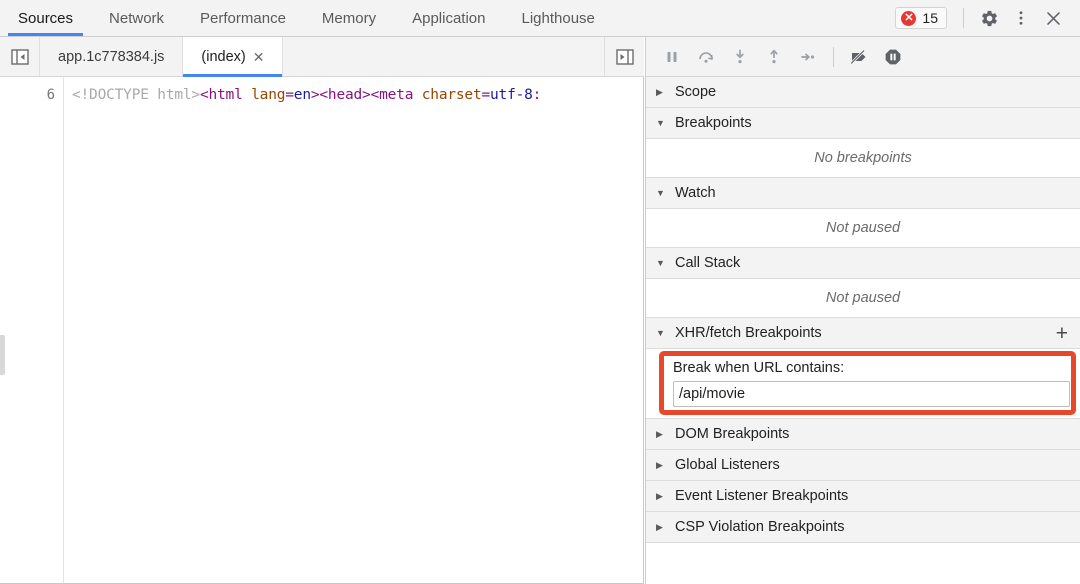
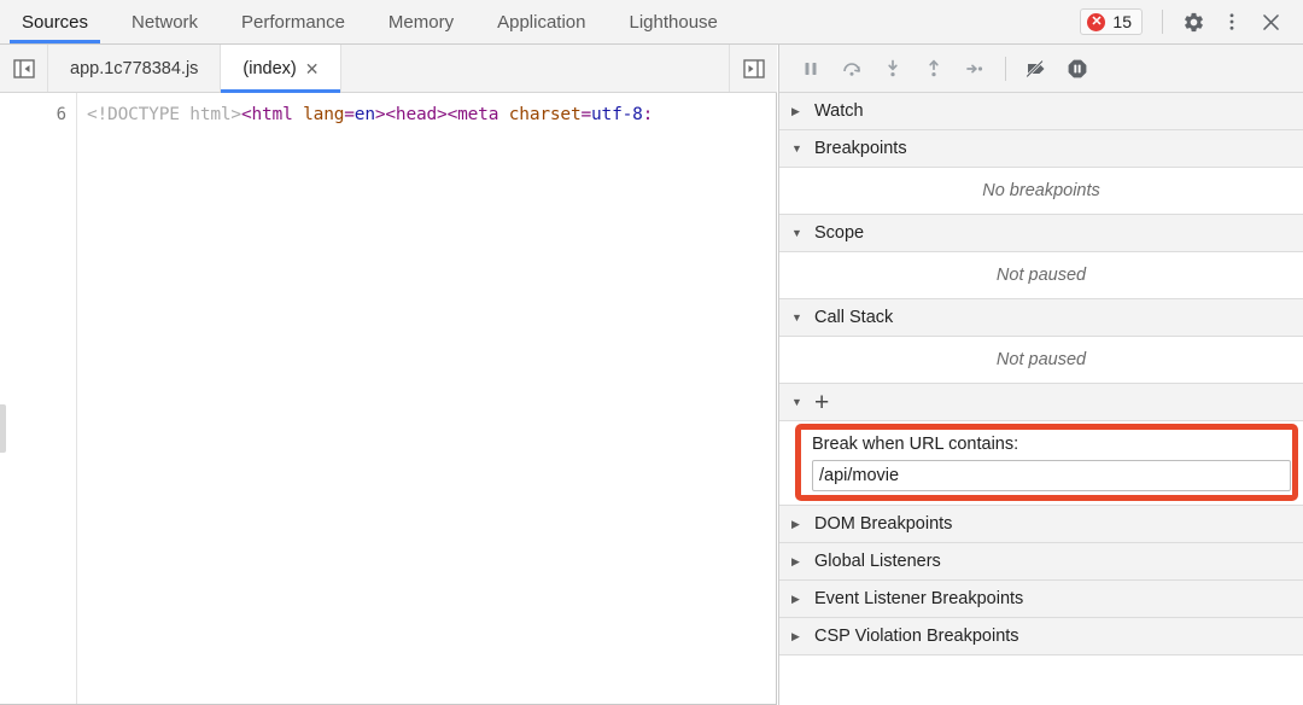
  Sources
  Network
  Performance
  Memory
  Application
  Lighthouse
  ✕
  15
  app.1c778384.js
  (index)
  ✕
  6
  <!DOCTYPE html><html lang=en><head><meta charset=utf-8:
  ▶
- Scope
+ Watch
  ▼
  Breakpoints
  No breakpoints
  ▼
- Watch
+ Scope
  Not paused
  ▼
  Call Stack
  Not paused
  ▼
- XHR/fetch Breakpoints
  +
  Break when URL contains:
  /api/movie
  ▶
  DOM Breakpoints
  ▶
  Global Listeners
  ▶
  Event Listener Breakpoints
  ▶
  CSP Violation Breakpoints
